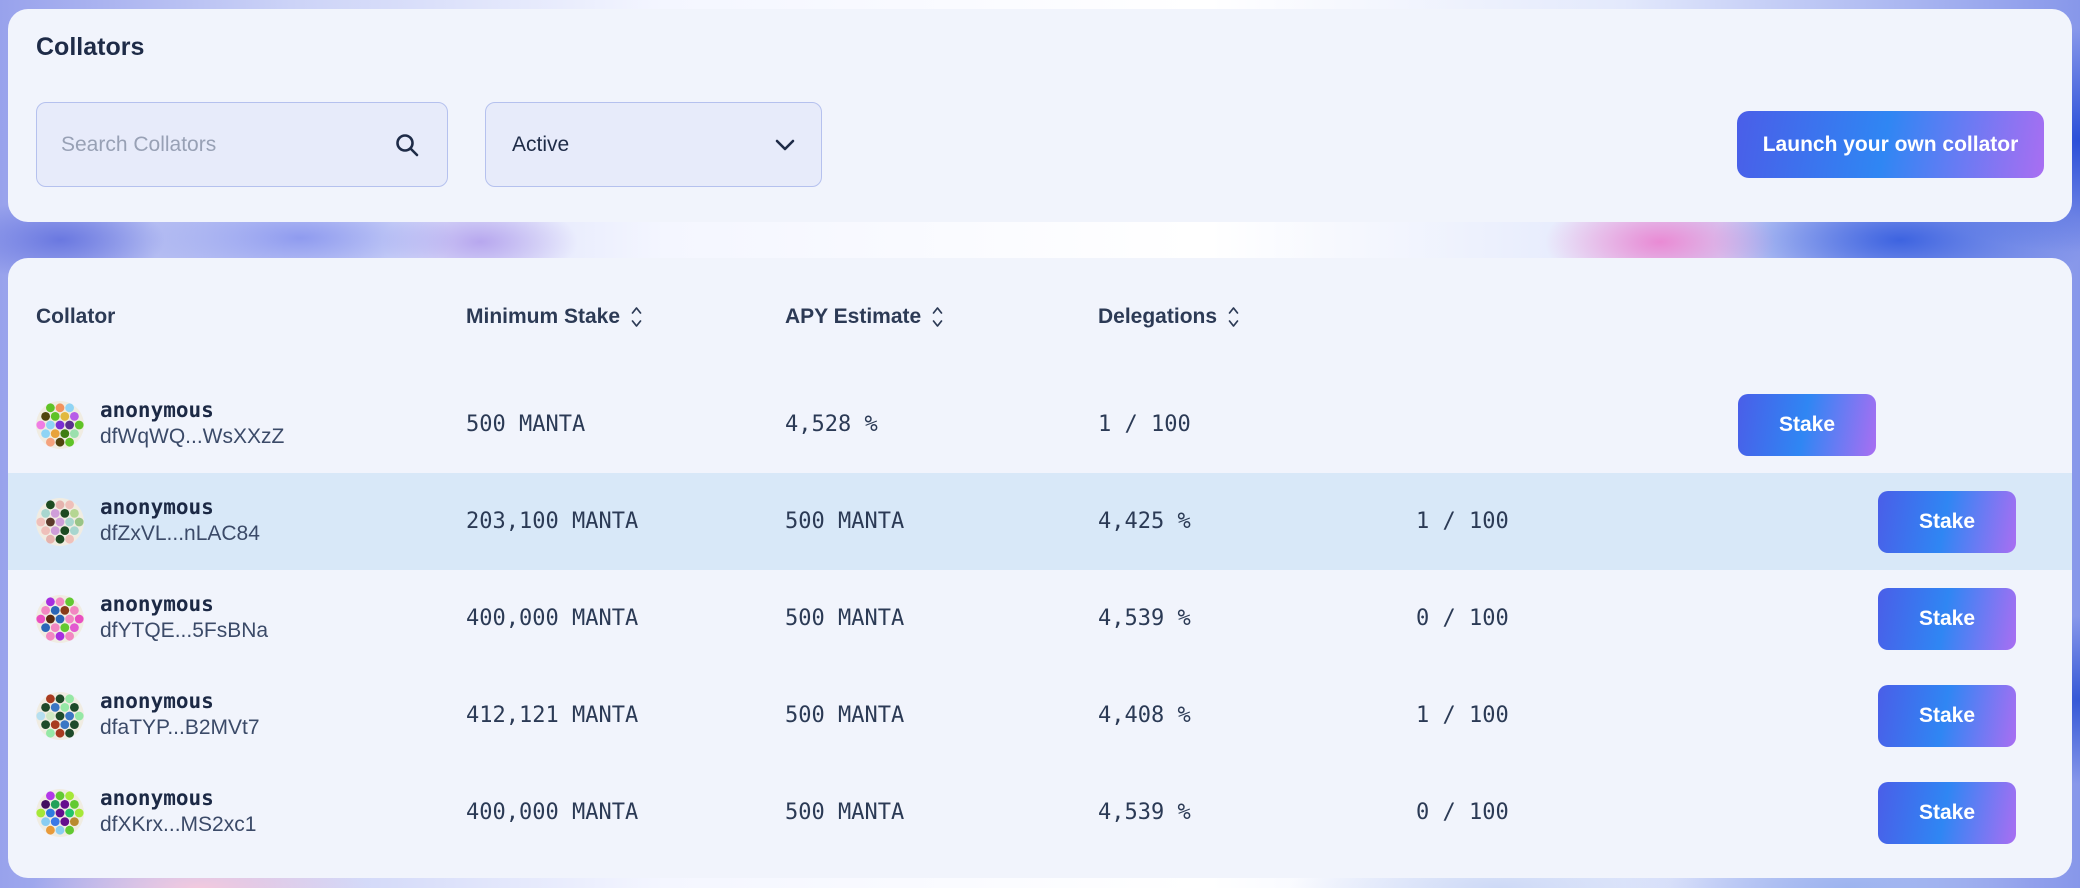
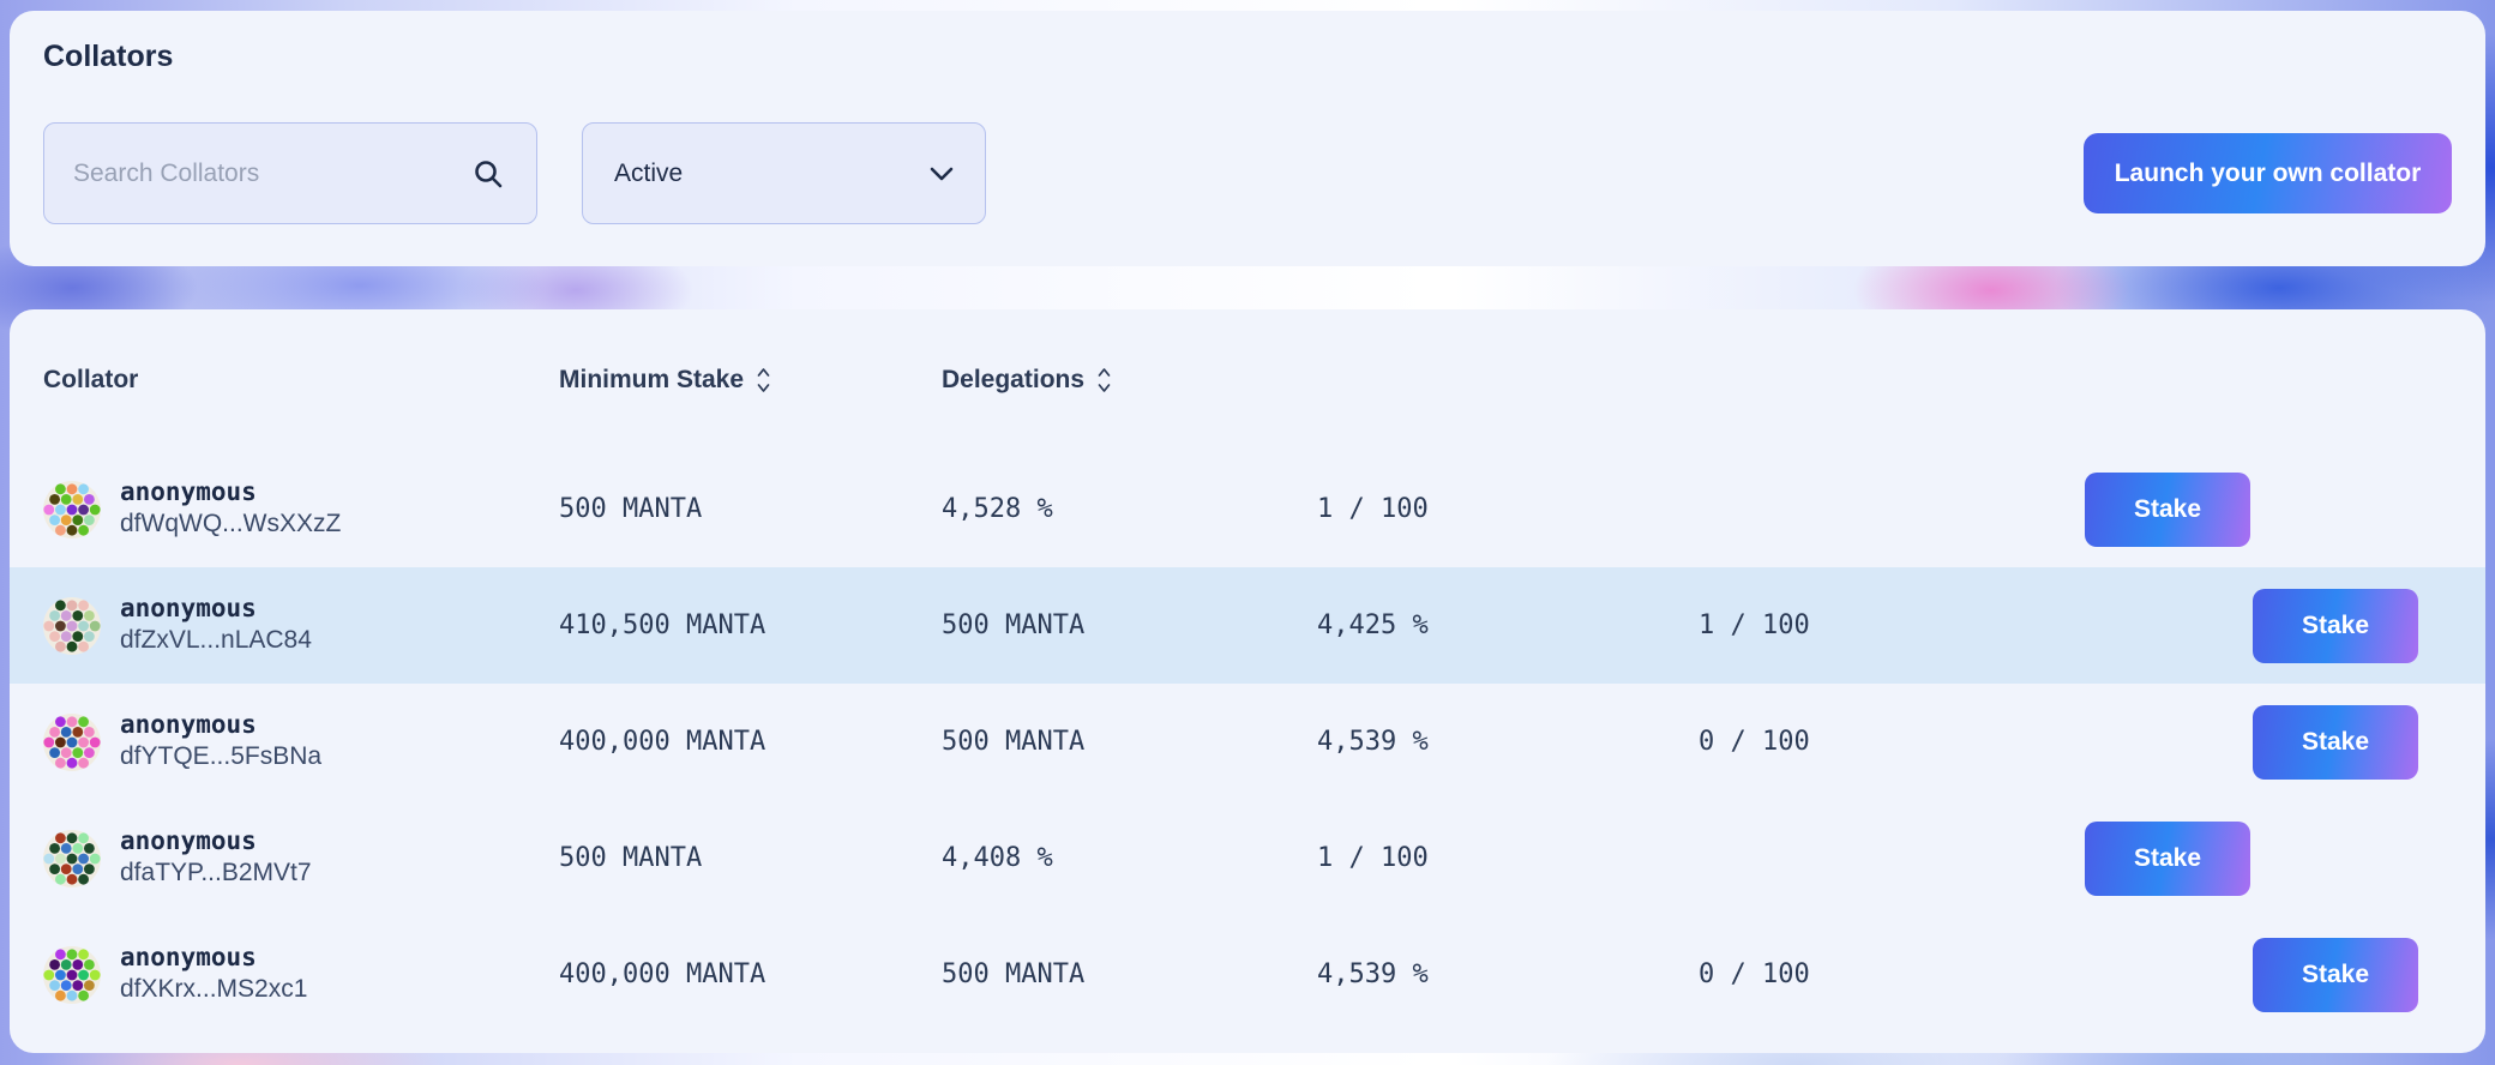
  Collators
  Search Collators
  Active
  Launch your own collator
  Collator
  Minimum Stake
- APY Estimate
  Delegations
  anonymous
  dfWqWQ...WsXXzZ
  500 MANTA
  4,528 %
  1 / 100
  Stake
  anonymous
  dfZxVL...nLAC84
- 203,100 MANTA
+ 410,500 MANTA
  500 MANTA
  4,425 %
  1 / 100
  Stake
  anonymous
  dfYTQE...5FsBNa
  400,000 MANTA
  500 MANTA
  4,539 %
  0 / 100
  Stake
  anonymous
  dfaTYP...B2MVt7
- 412,121 MANTA
  500 MANTA
  4,408 %
  1 / 100
  Stake
  anonymous
  dfXKrx...MS2xc1
  400,000 MANTA
  500 MANTA
  4,539 %
  0 / 100
  Stake
